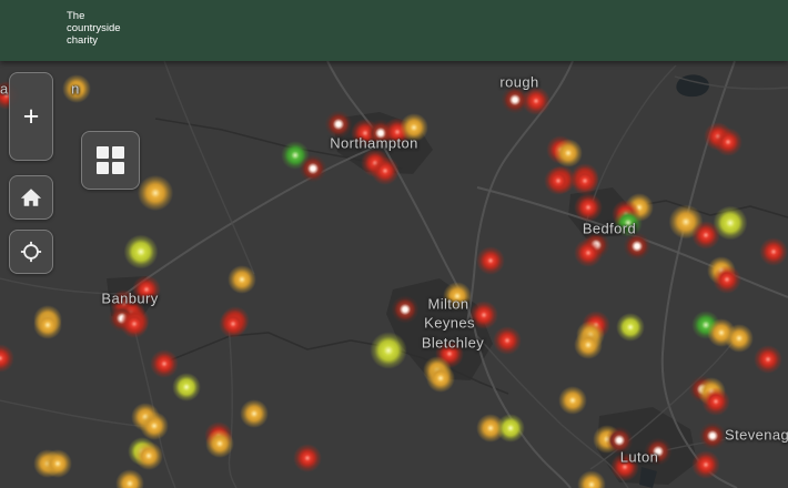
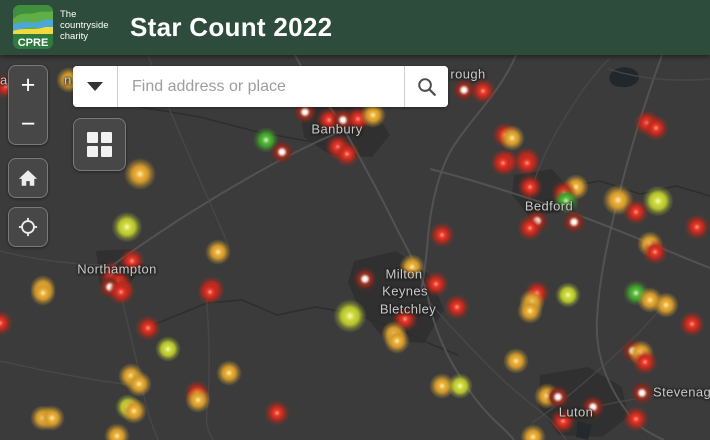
- Northampton
+ Banbury
  Bedford
  Milton
  Keynes
  Bletchley
- Banbury
+ Northampton
  Luton
  Stevenag
  rough
  a
  n
  +
+ −
+ Find address or place
+ CPRE
  The
  countryside
  charity
+ Star Count 2022
